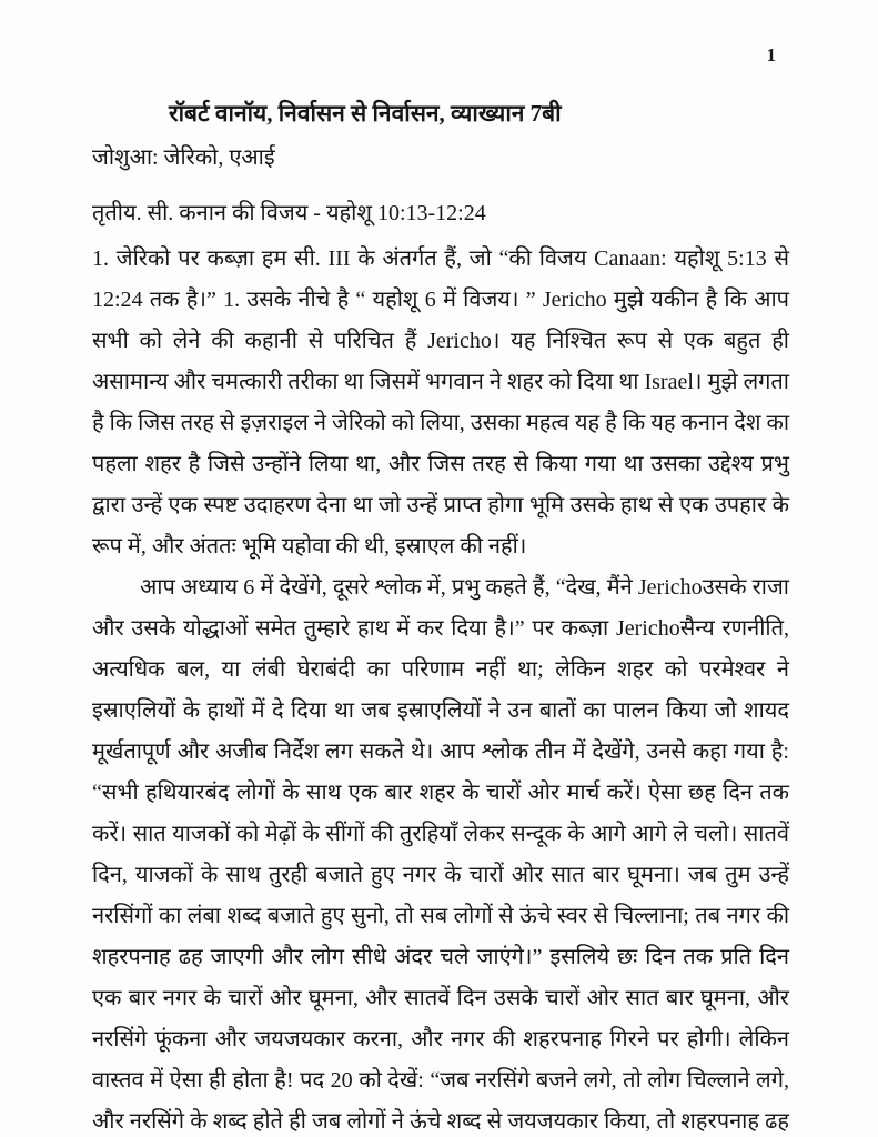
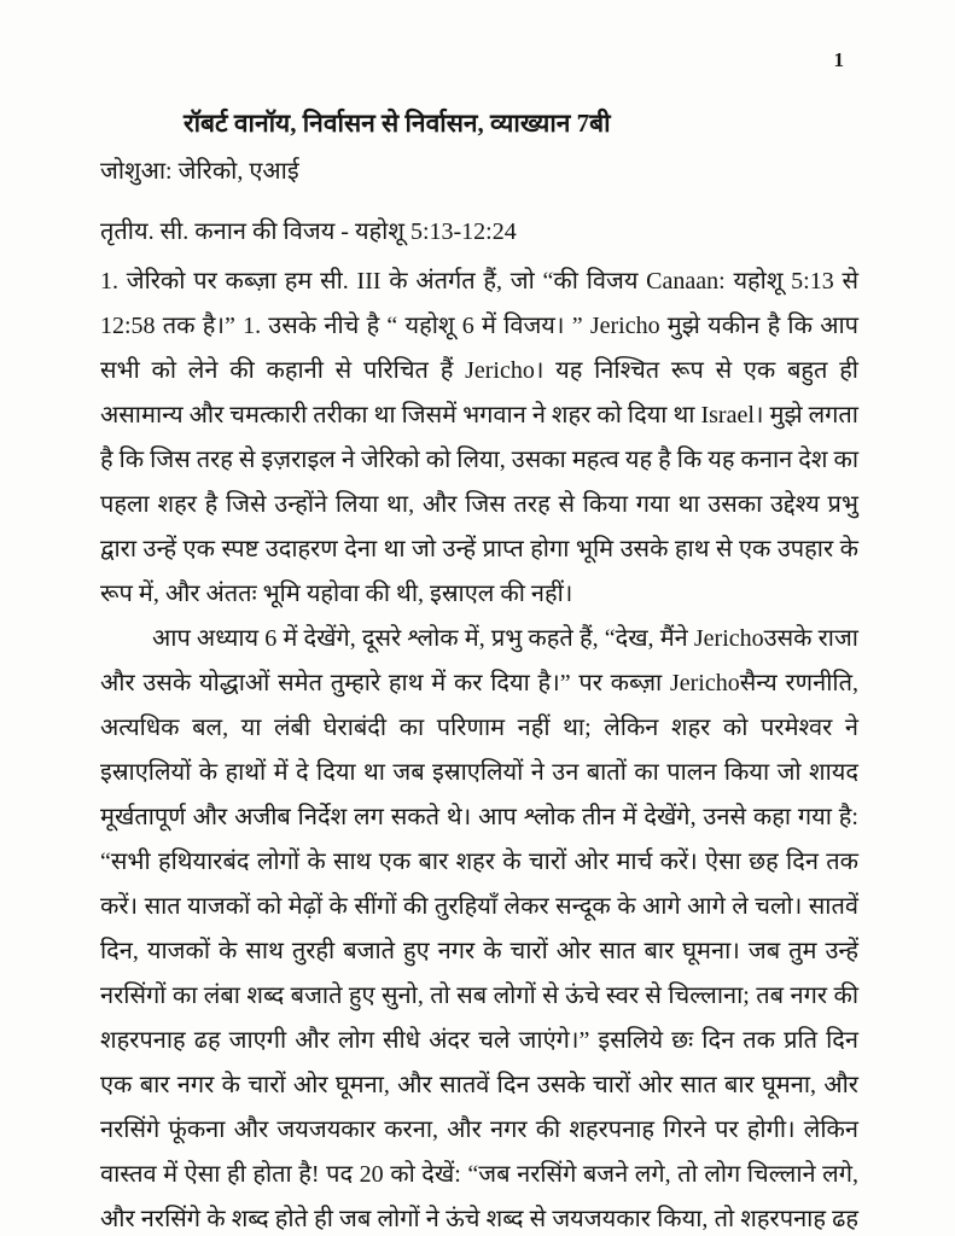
  1
  रॉबर्ट वानॉय, निर्वासन से निर्वासन, व्याख्यान 7बी
  जोशुआ: जेरिको, एआई
- तृतीय. सी. कनान की विजय - यहोशू 10:13-12:24
+ तृतीय. सी. कनान की विजय - यहोशू 5:13-12:24
- 1. जेरिको पर कब्ज़ा हम सी. III के अंतर्गत हैं, जो “की विजय Canaan: यहोशू 5:13 से 12:24 तक है।” 1. उसके नीचे है “ यहोशू 6 में विजय। ” Jericho मुझे यकीन है कि आप सभी को लेने की कहानी से परिचित हैं Jericho। यह निश्चित रूप से एक बहुत ही असामान्य और चमत्कारी तरीका था जिसमें भगवान ने शहर को दिया था Israel। मुझे लगता है कि जिस तरह से इज़राइल ने जेरिको को लिया, उसका महत्व यह है कि यह कनान देश का पहला शहर है जिसे उन्होंने लिया था, और जिस तरह से किया गया था उसका उद्देश्य प्रभु द्वारा उन्हें एक स्पष्ट उदाहरण देना था जो उन्हें प्राप्त होगा भूमि उसके हाथ से एक उपहार के रूप में, और अंततः भूमि यहोवा की थी, इस्राएल की नहीं।
+ 1. जेरिको पर कब्ज़ा हम सी. III के अंतर्गत हैं, जो “की विजय Canaan: यहोशू 5:13 से 12:58 तक है।” 1. उसके नीचे है “ यहोशू 6 में विजय। ” Jericho मुझे यकीन है कि आप सभी को लेने की कहानी से परिचित हैं Jericho। यह निश्चित रूप से एक बहुत ही असामान्य और चमत्कारी तरीका था जिसमें भगवान ने शहर को दिया था Israel। मुझे लगता है कि जिस तरह से इज़राइल ने जेरिको को लिया, उसका महत्व यह है कि यह कनान देश का पहला शहर है जिसे उन्होंने लिया था, और जिस तरह से किया गया था उसका उद्देश्य प्रभु द्वारा उन्हें एक स्पष्ट उदाहरण देना था जो उन्हें प्राप्त होगा भूमि उसके हाथ से एक उपहार के रूप में, और अंततः भूमि यहोवा की थी, इस्राएल की नहीं।
  आप अध्याय 6 में देखेंगे, दूसरे श्लोक में, प्रभु कहते हैं, “देख, मैंने Jerichoउसके राजा और उसके योद्धाओं समेत तुम्हारे हाथ में कर दिया है।” पर कब्ज़ा Jerichoसैन्य रणनीति, अत्यधिक बल, या लंबी घेराबंदी का परिणाम नहीं था; लेकिन शहर को परमेश्वर ने इस्राएलियों के हाथों में दे दिया था जब इस्राएलियों ने उन बातों का पालन किया जो शायद मूर्खतापूर्ण और अजीब निर्देश लग सकते थे। आप श्लोक तीन में देखेंगे, उनसे कहा गया है: “सभी हथियारबंद लोगों के साथ एक बार शहर के चारों ओर मार्च करें। ऐसा छह दिन तक करें। सात याजकों को मेढ़ों के सींगों की तुरहियाँ लेकर सन्दूक के आगे आगे ले चलो। सातवें दिन, याजकों के साथ तुरही बजाते हुए नगर के चारों ओर सात बार घूमना। जब तुम उन्हें नरसिंगों का लंबा शब्द बजाते हुए सुनो, तो सब लोगों से ऊंचे स्वर से चिल्लाना; तब नगर की शहरपनाह ढह जाएगी और लोग सीधे अंदर चले जाएंगे।” इसलिये छः दिन तक प्रति दिन एक बार नगर के चारों ओर घूमना, और सातवें दिन उसके चारों ओर सात बार घूमना, और नरसिंगे फूंकना और जयजयकार करना, और नगर की शहरपनाह गिरने पर होगी। लेकिन वास्तव में ऐसा ही होता है! पद 20 को देखें: “जब नरसिंगे बजने लगे, तो लोग चिल्लाने लगे, और नरसिंगे के शब्द होते ही जब लोगों ने ऊंचे शब्द से जयजयकार किया, तो शहरपनाह ढह
